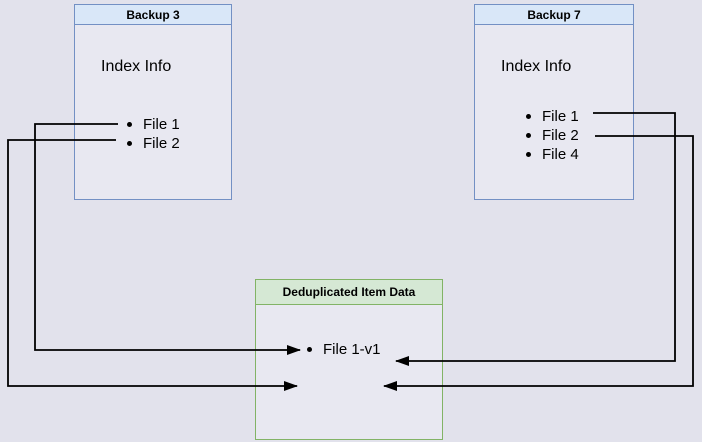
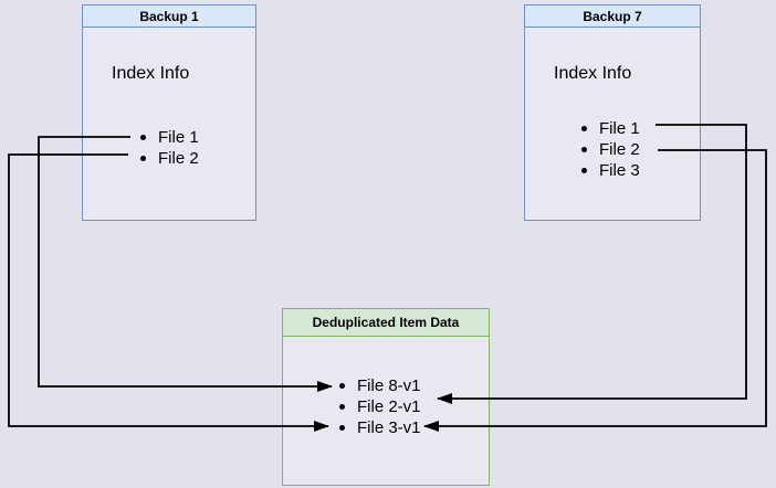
- Backup 3
+ Backup 1
  Index Info
  File 1
  File 2
  Backup 7
  Index Info
  File 1
  File 2
- File 4
+ File 3
  Deduplicated Item Data
- File 1-v1
+ File 8-v1
+ File 2-v1
+ File 3-v1
